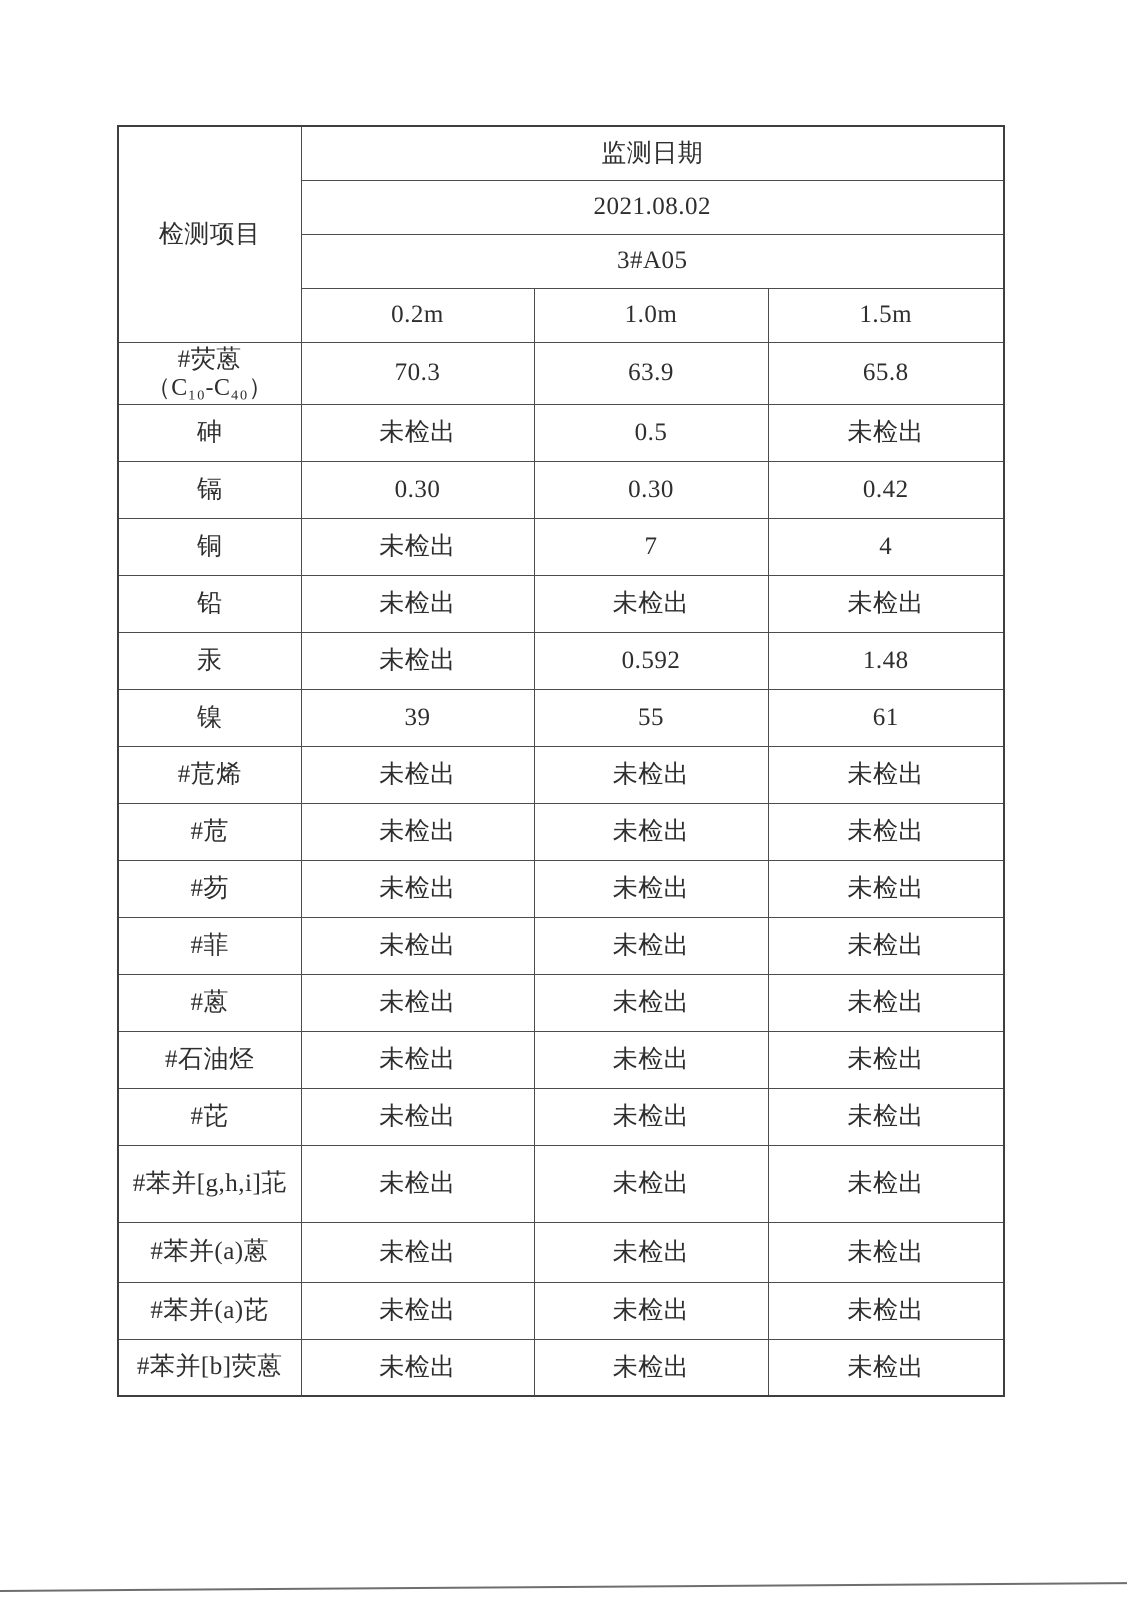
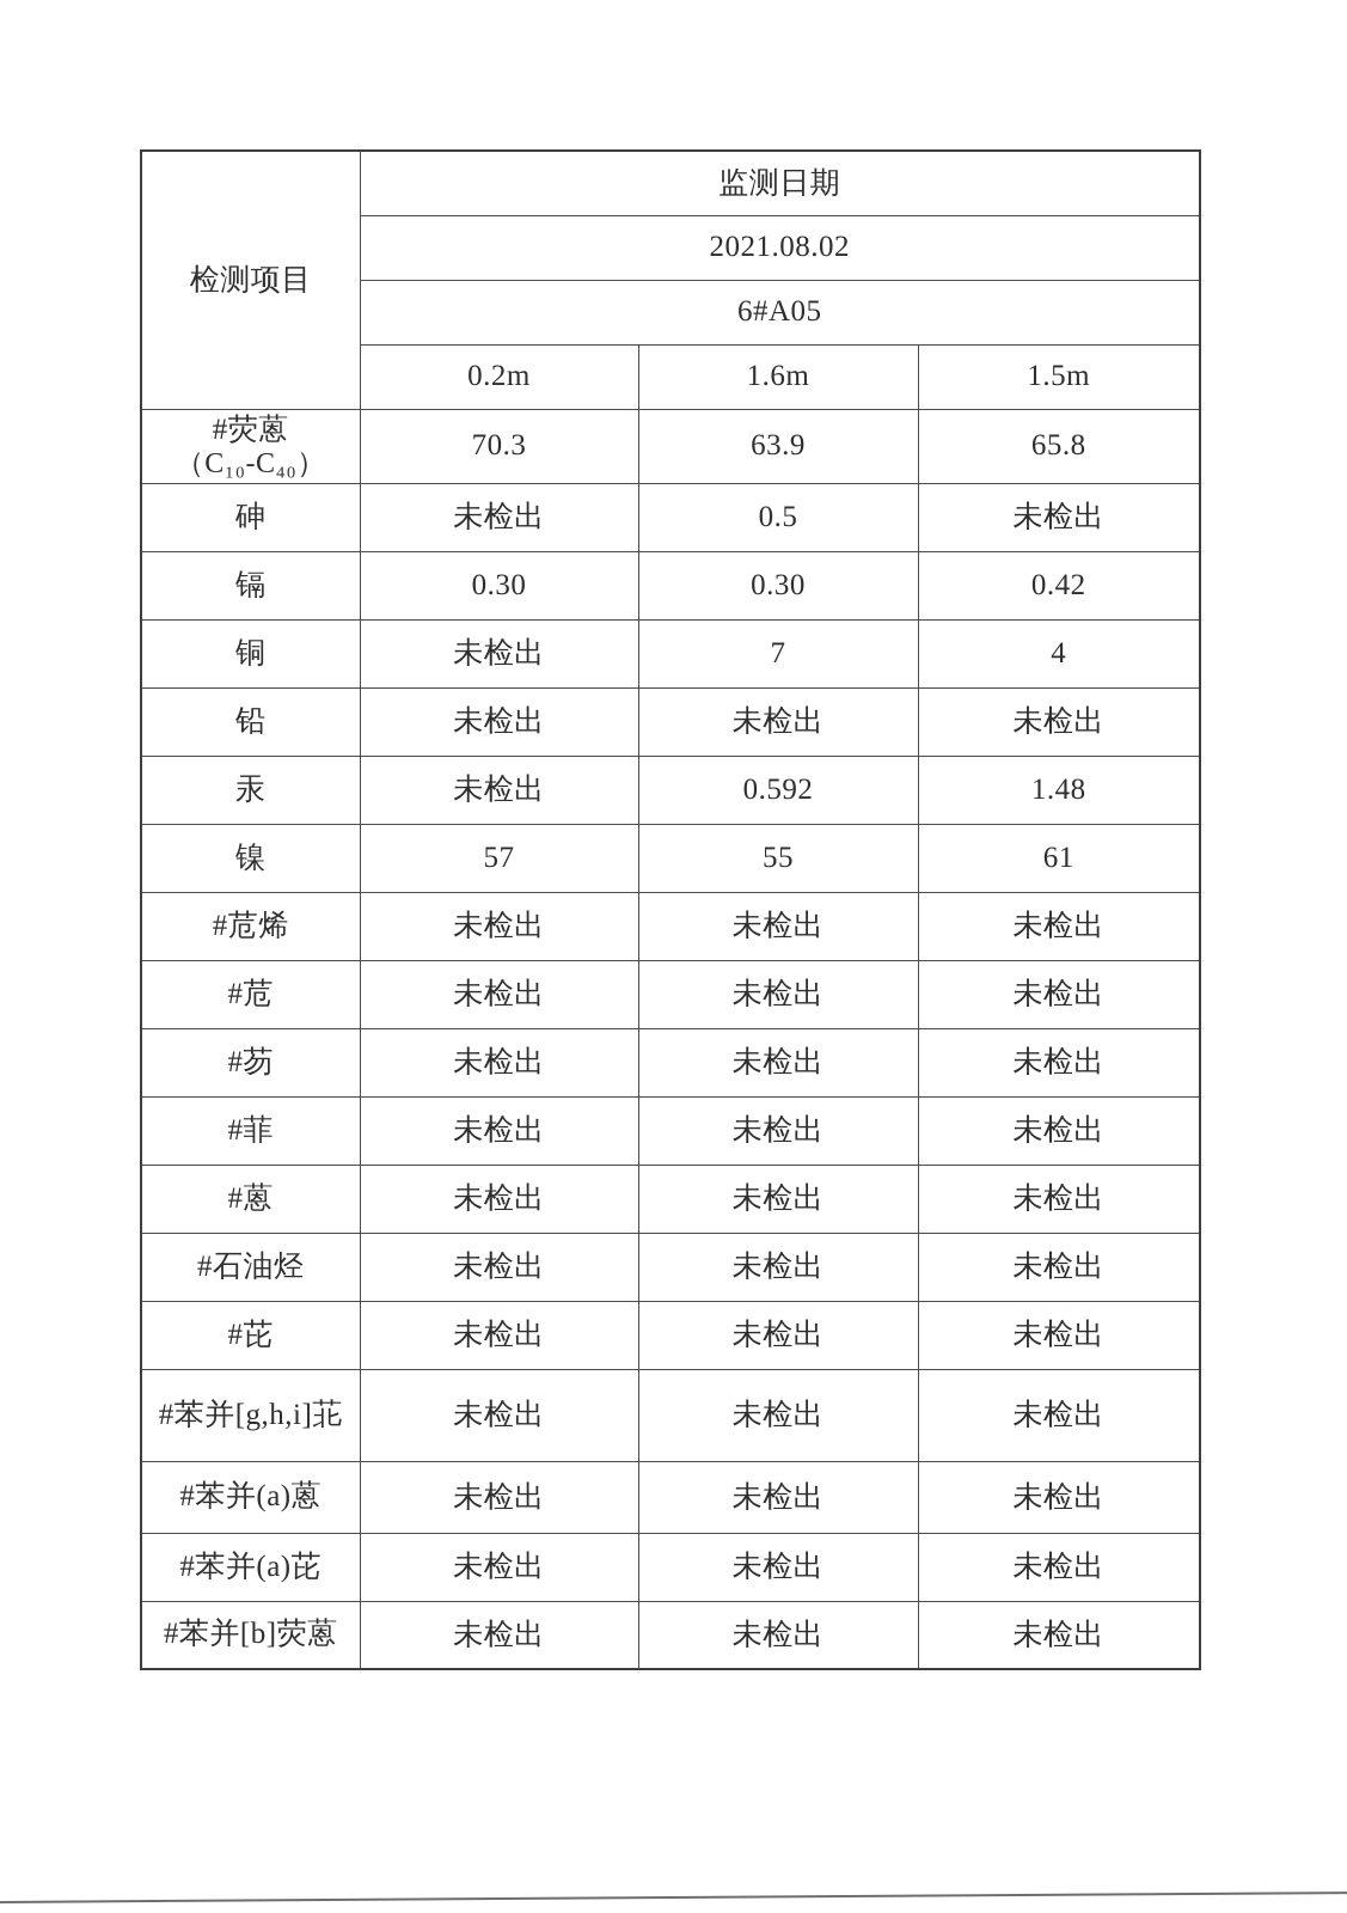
  检测项目	监测日期
  2021.08.02
- 3#A05
+ 6#A05
- 0.2m	1.0m	1.5m
+ 0.2m	1.6m	1.5m
  #荧蒽 （C₁₀-C₄₀）	70.3	63.9	65.8
  砷	未检出	0.5	未检出
  镉	0.30	0.30	0.42
  铜	未检出	7	4
  铅	未检出	未检出	未检出
  汞	未检出	0.592	1.48
- 镍	39	55	61
+ 镍	57	55	61
  #苊烯	未检出	未检出	未检出
  #苊	未检出	未检出	未检出
  #芴	未检出	未检出	未检出
  #菲	未检出	未检出	未检出
  #蒽	未检出	未检出	未检出
  #石油烃	未检出	未检出	未检出
  #芘	未检出	未检出	未检出
  #苯并[g,h,i]苝	未检出	未检出	未检出
  #苯并(a)蒽	未检出	未检出	未检出
  #苯并(a)芘	未检出	未检出	未检出
  #苯并[b]荧蒽	未检出	未检出	未检出
